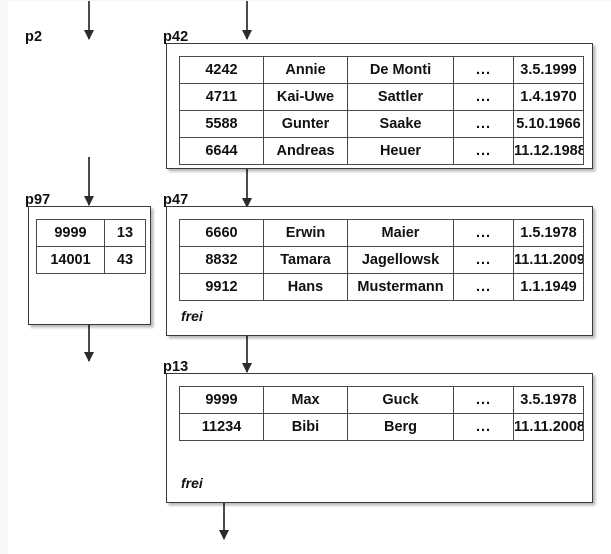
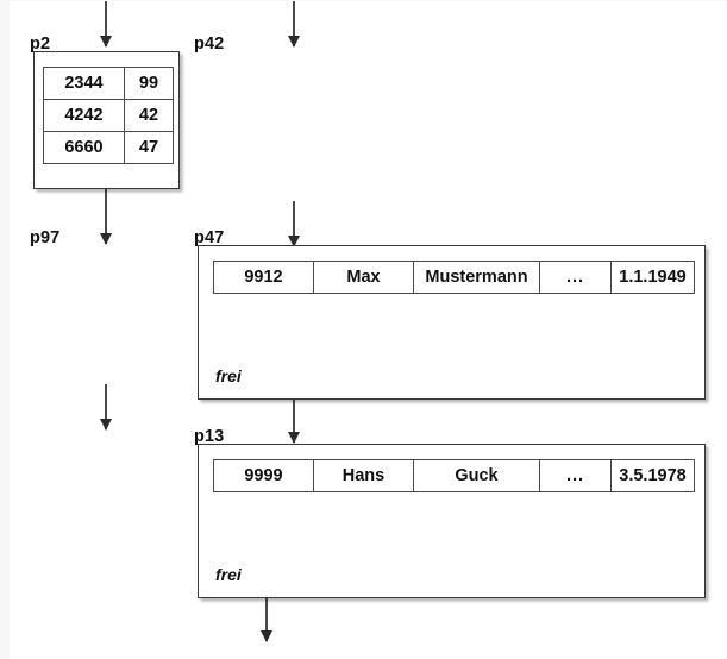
  p2
+ 2344	99
+ 4242	42
+ 6660	47
  p97
- 9999	13
- 14001	43
  p42
- 4242	Annie	De Monti	...	3.5.1999
- 4711	Kai-Uwe	Sattler	...	1.4.1970
- 5588	Gunter	Saake	...	5.10.1966
- 6644	Andreas	Heuer	...	11.12.1988
  p47
- 6660	Erwin	Maier	...	1.5.1978
- 8832	Tamara	Jagellowsk	...	11.11.2009
- 9912	Hans	Mustermann	...	1.1.1949
+ 9912	Max	Mustermann	...	1.1.1949
  frei
  p13
- 9999	Max	Guck	...	3.5.1978
+ 9999	Hans	Guck	...	3.5.1978
- 11234	Bibi	Berg	...	11.11.2008
  frei
